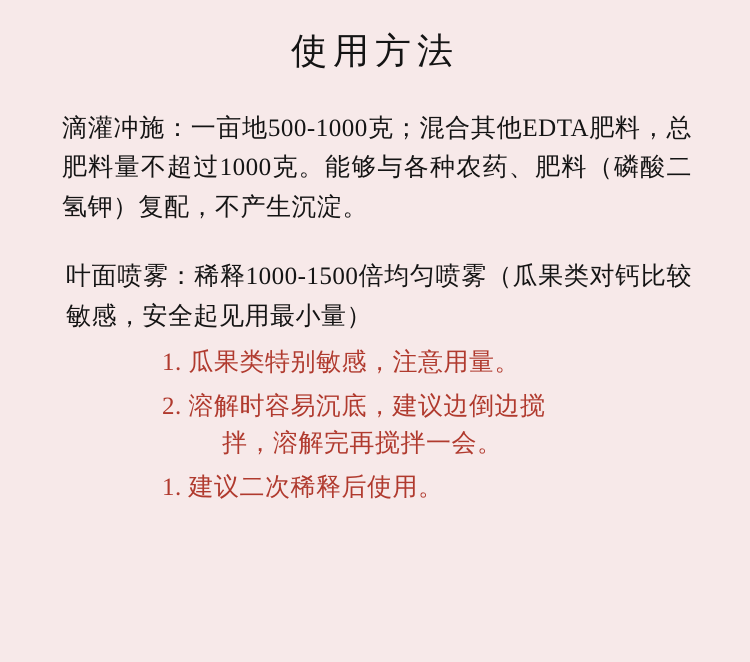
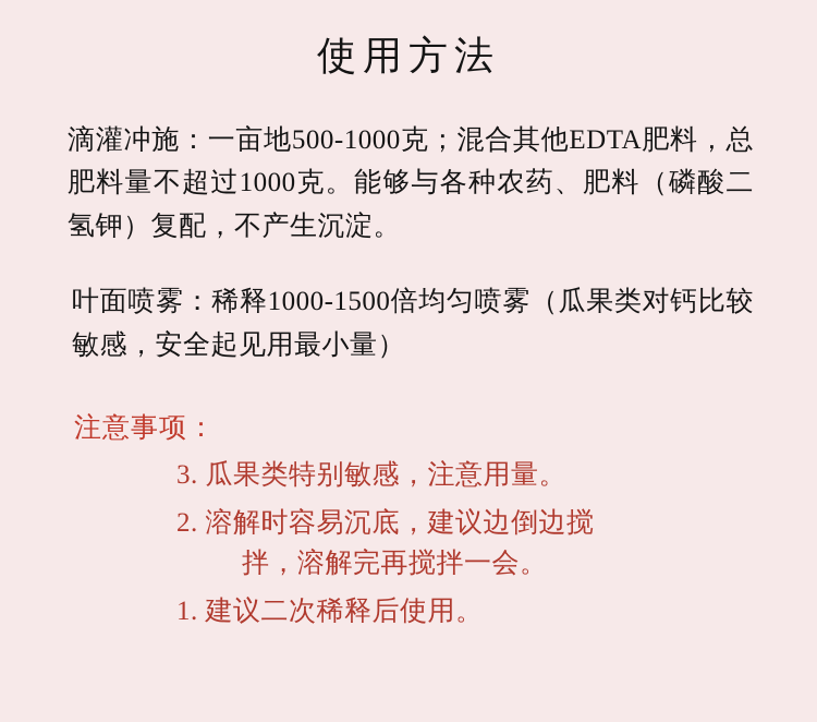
  使用方法
  滴灌冲施：一亩地500-1000克；混合其他EDTA肥料，总肥料量不超过1000克。能够与各种农药、肥料（磷酸二氢钾）复配，不产生沉淀。
  叶面喷雾：稀释1000-1500倍均匀喷雾（瓜果类对钙比较敏感，安全起见用最小量）
+ 注意事项：
- 1. 瓜果类特别敏感，注意用量。
+ 3. 瓜果类特别敏感，注意用量。
  2. 溶解时容易沉底，建议边倒边搅
  拌，溶解完再搅拌一会。
  1. 建议二次稀释后使用。
